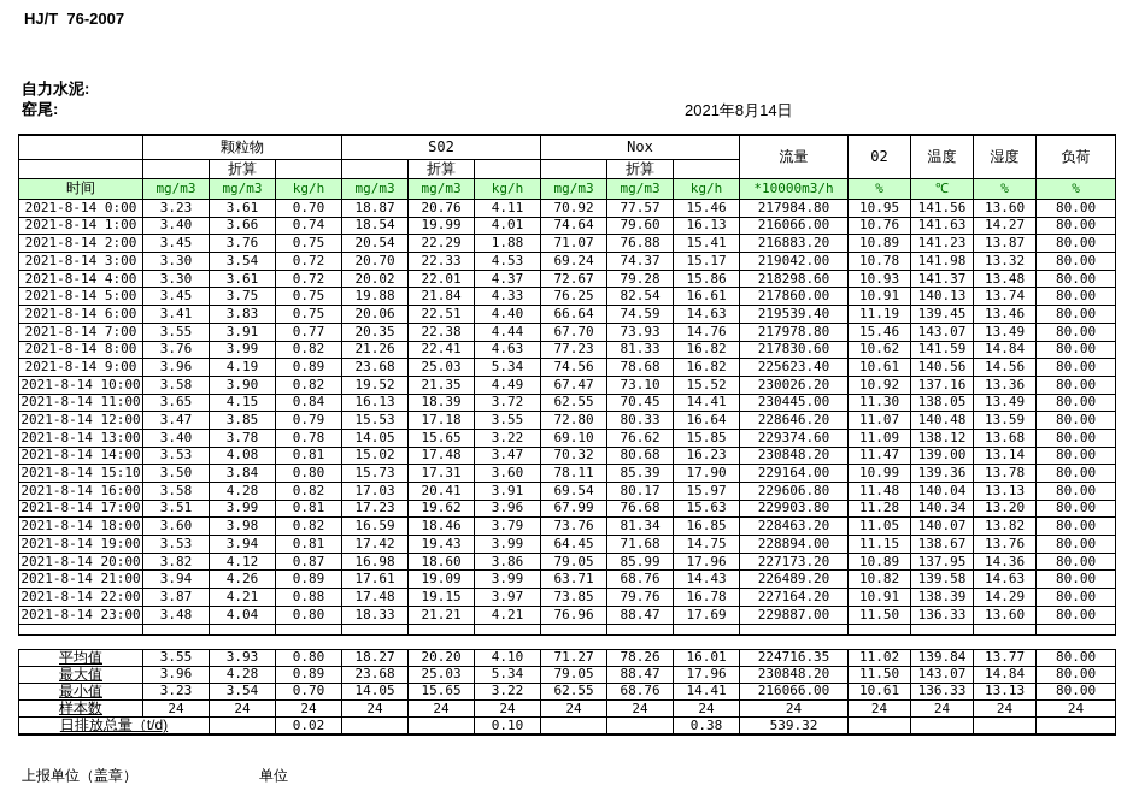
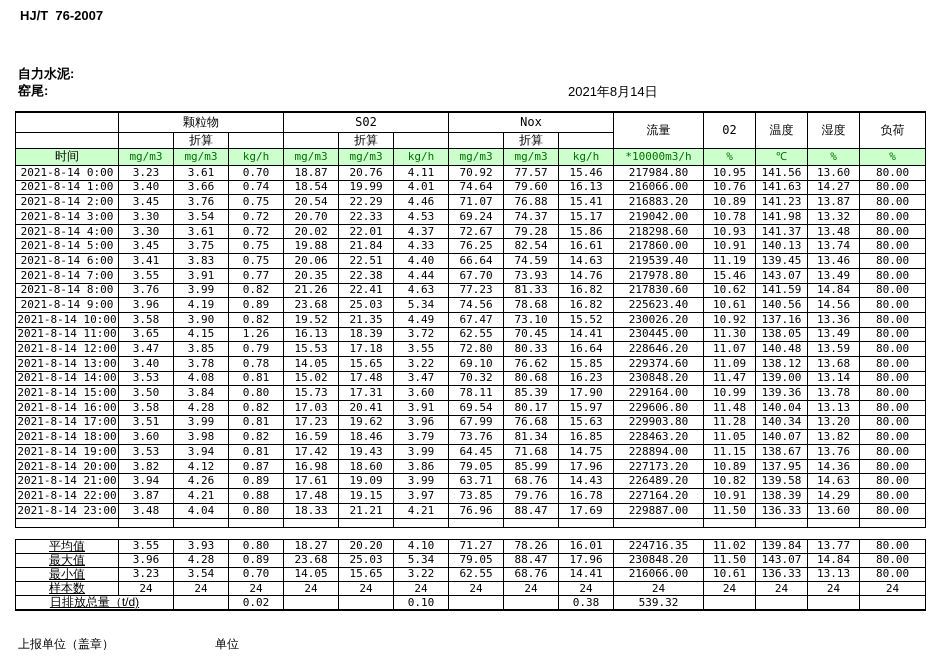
  HJ/T 76-2007
  自力水泥:
  窑尾:
  2021年8月14日
  	颗粒物	S02	Nox	流量	02	温度	湿度	负荷
  		折算			折算			折算
  时间	mg/m3	mg/m3	kg/h	mg/m3	mg/m3	kg/h	mg/m3	mg/m3	kg/h	*10000m3/h	%	℃	%	%
  2021-8-14 0:00	3.23	3.61	0.70	18.87	20.76	4.11	70.92	77.57	15.46	217984.80	10.95	141.56	13.60	80.00
  2021-8-14 1:00	3.40	3.66	0.74	18.54	19.99	4.01	74.64	79.60	16.13	216066.00	10.76	141.63	14.27	80.00
- 2021-8-14 2:00	3.45	3.76	0.75	20.54	22.29	1.88	71.07	76.88	15.41	216883.20	10.89	141.23	13.87	80.00
+ 2021-8-14 2:00	3.45	3.76	0.75	20.54	22.29	4.46	71.07	76.88	15.41	216883.20	10.89	141.23	13.87	80.00
  2021-8-14 3:00	3.30	3.54	0.72	20.70	22.33	4.53	69.24	74.37	15.17	219042.00	10.78	141.98	13.32	80.00
  2021-8-14 4:00	3.30	3.61	0.72	20.02	22.01	4.37	72.67	79.28	15.86	218298.60	10.93	141.37	13.48	80.00
  2021-8-14 5:00	3.45	3.75	0.75	19.88	21.84	4.33	76.25	82.54	16.61	217860.00	10.91	140.13	13.74	80.00
  2021-8-14 6:00	3.41	3.83	0.75	20.06	22.51	4.40	66.64	74.59	14.63	219539.40	11.19	139.45	13.46	80.00
  2021-8-14 7:00	3.55	3.91	0.77	20.35	22.38	4.44	67.70	73.93	14.76	217978.80	15.46	143.07	13.49	80.00
  2021-8-14 8:00	3.76	3.99	0.82	21.26	22.41	4.63	77.23	81.33	16.82	217830.60	10.62	141.59	14.84	80.00
  2021-8-14 9:00	3.96	4.19	0.89	23.68	25.03	5.34	74.56	78.68	16.82	225623.40	10.61	140.56	14.56	80.00
  2021-8-14 10:00	3.58	3.90	0.82	19.52	21.35	4.49	67.47	73.10	15.52	230026.20	10.92	137.16	13.36	80.00
- 2021-8-14 11:00	3.65	4.15	0.84	16.13	18.39	3.72	62.55	70.45	14.41	230445.00	11.30	138.05	13.49	80.00
+ 2021-8-14 11:00	3.65	4.15	1.26	16.13	18.39	3.72	62.55	70.45	14.41	230445.00	11.30	138.05	13.49	80.00
  2021-8-14 12:00	3.47	3.85	0.79	15.53	17.18	3.55	72.80	80.33	16.64	228646.20	11.07	140.48	13.59	80.00
  2021-8-14 13:00	3.40	3.78	0.78	14.05	15.65	3.22	69.10	76.62	15.85	229374.60	11.09	138.12	13.68	80.00
  2021-8-14 14:00	3.53	4.08	0.81	15.02	17.48	3.47	70.32	80.68	16.23	230848.20	11.47	139.00	13.14	80.00
- 2021-8-14 15:10	3.50	3.84	0.80	15.73	17.31	3.60	78.11	85.39	17.90	229164.00	10.99	139.36	13.78	80.00
+ 2021-8-14 15:00	3.50	3.84	0.80	15.73	17.31	3.60	78.11	85.39	17.90	229164.00	10.99	139.36	13.78	80.00
  2021-8-14 16:00	3.58	4.28	0.82	17.03	20.41	3.91	69.54	80.17	15.97	229606.80	11.48	140.04	13.13	80.00
  2021-8-14 17:00	3.51	3.99	0.81	17.23	19.62	3.96	67.99	76.68	15.63	229903.80	11.28	140.34	13.20	80.00
  2021-8-14 18:00	3.60	3.98	0.82	16.59	18.46	3.79	73.76	81.34	16.85	228463.20	11.05	140.07	13.82	80.00
  2021-8-14 19:00	3.53	3.94	0.81	17.42	19.43	3.99	64.45	71.68	14.75	228894.00	11.15	138.67	13.76	80.00
  2021-8-14 20:00	3.82	4.12	0.87	16.98	18.60	3.86	79.05	85.99	17.96	227173.20	10.89	137.95	14.36	80.00
  2021-8-14 21:00	3.94	4.26	0.89	17.61	19.09	3.99	63.71	68.76	14.43	226489.20	10.82	139.58	14.63	80.00
  2021-8-14 22:00	3.87	4.21	0.88	17.48	19.15	3.97	73.85	79.76	16.78	227164.20	10.91	138.39	14.29	80.00
  2021-8-14 23:00	3.48	4.04	0.80	18.33	21.21	4.21	76.96	88.47	17.69	229887.00	11.50	136.33	13.60	80.00
  平均值	3.55	3.93	0.80	18.27	20.20	4.10	71.27	78.26	16.01	224716.35	11.02	139.84	13.77	80.00
  最大值	3.96	4.28	0.89	23.68	25.03	5.34	79.05	88.47	17.96	230848.20	11.50	143.07	14.84	80.00
  最小值	3.23	3.54	0.70	14.05	15.65	3.22	62.55	68.76	14.41	216066.00	10.61	136.33	13.13	80.00
  样本数	24	24	24	24	24	24	24	24	24	24	24	24	24	24
  日排放总量（t/d)		0.02			0.10			0.38	539.32
  上报单位（盖章）
  单位
